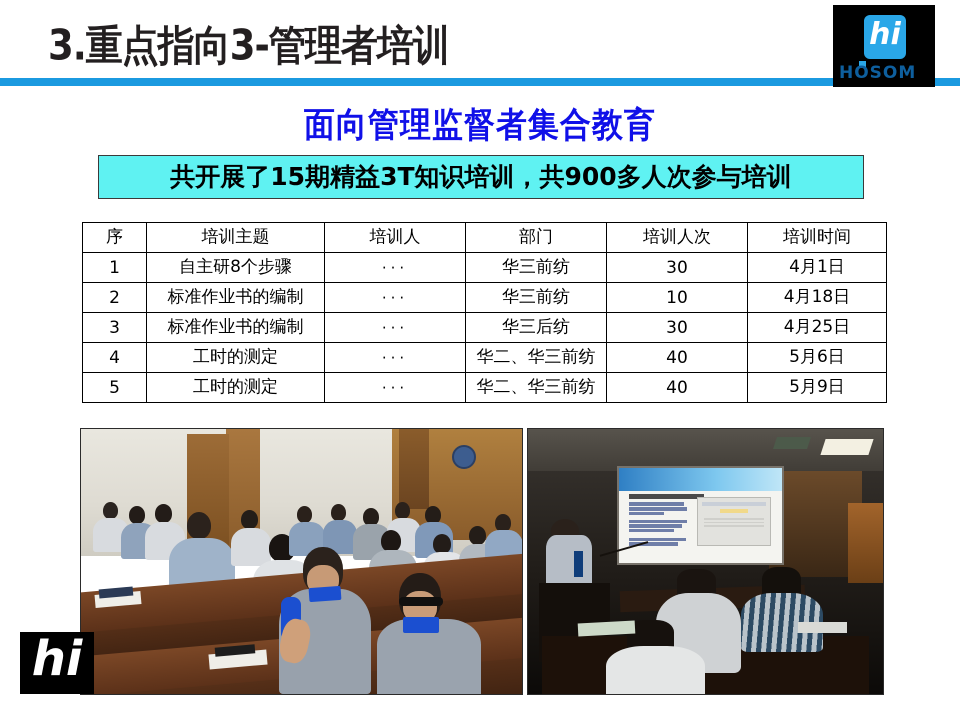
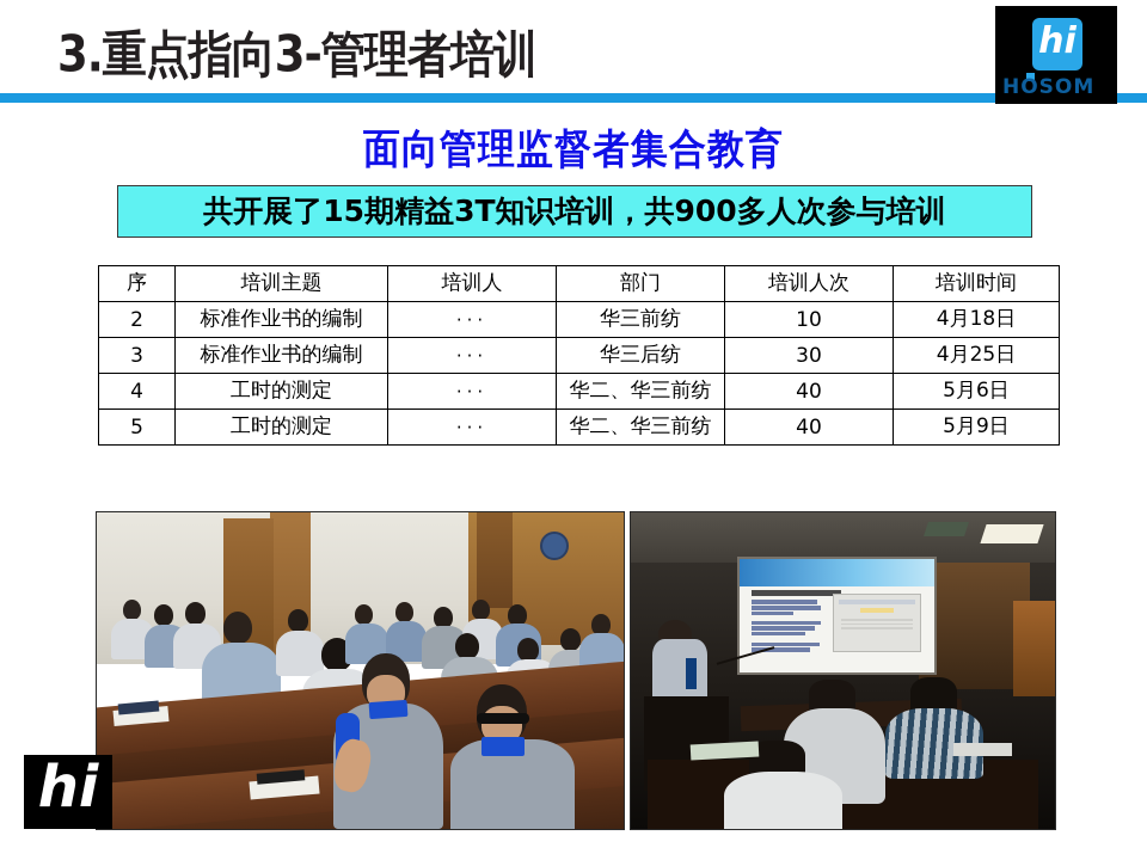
  3.重点指向3-管理者培训
  hi
  HOSOM
  面向管理监督者集合教育
  共开展了15期精益3T知识培训，共900多人次参与培训
  序	培训主题	培训人	部门	培训人次	培训时间
- 1	自主研8个步骤	···	华三前纺	30	4月1日
  2	标准作业书的编制	···	华三前纺	10	4月18日
  3	标准作业书的编制	···	华三后纺	30	4月25日
  4	工时的测定	···	华二、华三前纺	40	5月6日
  5	工时的测定	···	华二、华三前纺	40	5月9日
  hi
